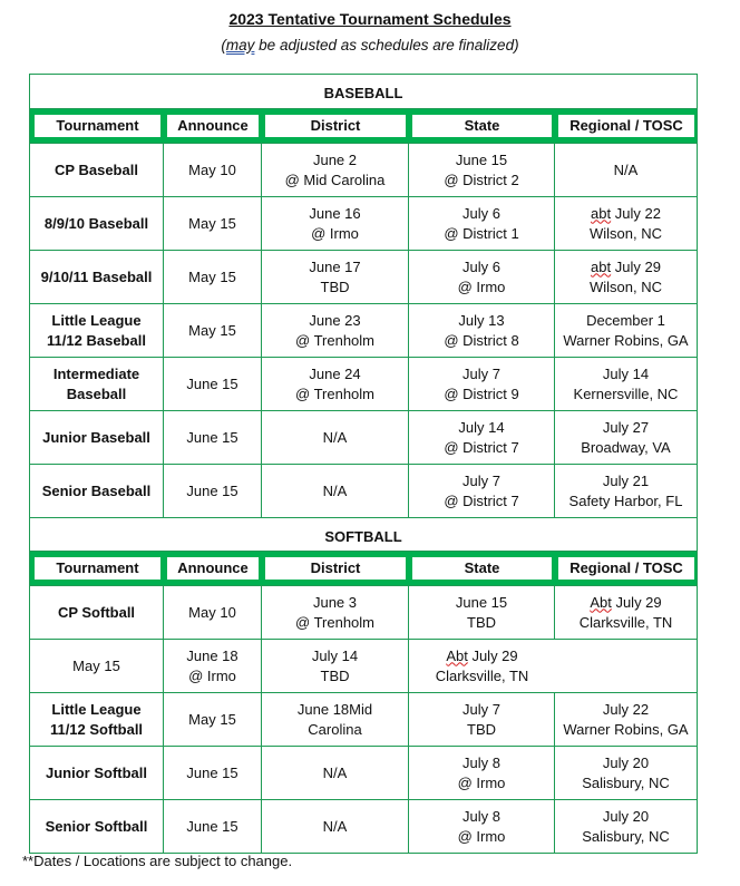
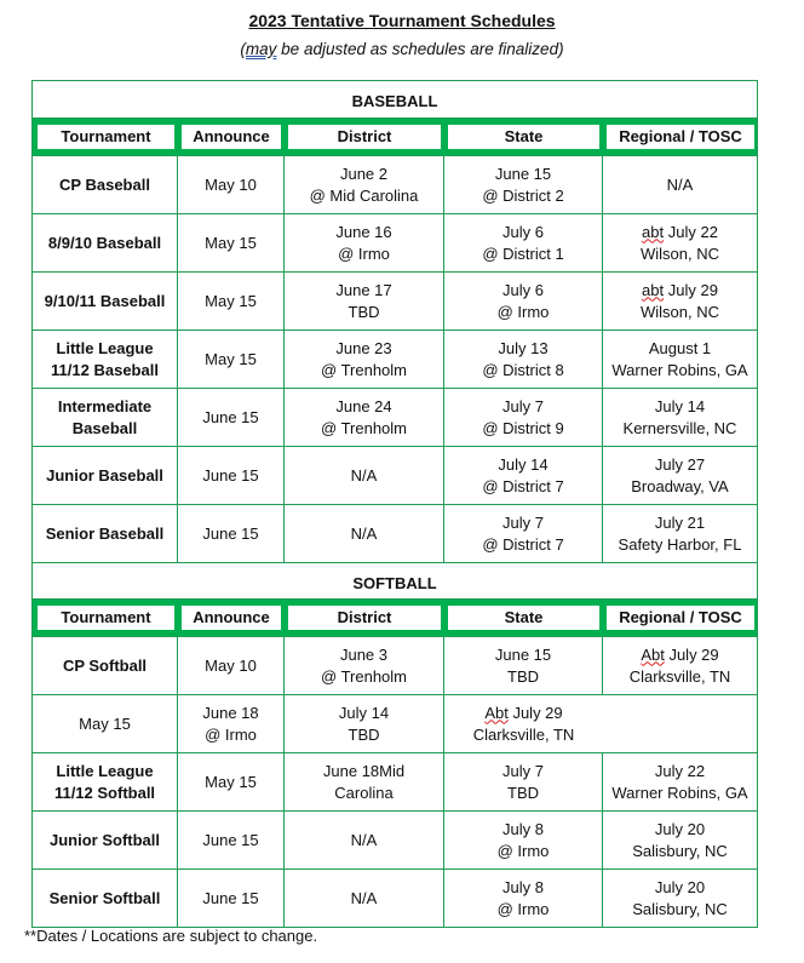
  2023 Tentative Tournament Schedules
  (may be adjusted as schedules are finalized)
  BASEBALL
  Tournament
  Announce
  District
  State
  Regional / TOSC
  CP Baseball
  May 10
  June 2
  @ Mid Carolina
  June 15
  @ District 2
  N/A
  8/9/10 Baseball
  May 15
  June 16
  @ Irmo
  July 6
  @ District 1
  abt July 22
  Wilson, NC
  9/10/11 Baseball
  May 15
  June 17
  TBD
  July 6
  @ Irmo
  abt July 29
  Wilson, NC
  Little League
  11/12 Baseball
  May 15
  June 23
  @ Trenholm
  July 13
  @ District 8
- December 1
+ August 1
  Warner Robins, GA
  Intermediate
  Baseball
  June 15
  June 24
  @ Trenholm
  July 7
  @ District 9
  July 14
  Kernersville, NC
  Junior Baseball
  June 15
  N/A
  July 14
  @ District 7
  July 27
  Broadway, VA
  Senior Baseball
  June 15
  N/A
  July 7
  @ District 7
  July 21
  Safety Harbor, FL
  SOFTBALL
  Tournament
  Announce
  District
  State
  Regional / TOSC
  CP Softball
  May 10
  June 3
  @ Trenholm
  June 15
  TBD
  Abt July 29
  Clarksville, TN
  May 15
  June 18
  @ Irmo
  July 14
  TBD
  Abt July 29
  Clarksville, TN
  Little League
  11/12 Softball
  May 15
  June 18Mid
  Carolina
  July 7
  TBD
  July 22
  Warner Robins, GA
  Junior Softball
  June 15
  N/A
  July 8
  @ Irmo
  July 20
  Salisbury, NC
  Senior Softball
  June 15
  N/A
  July 8
  @ Irmo
  July 20
  Salisbury, NC
  **Dates / Locations are subject to change.
